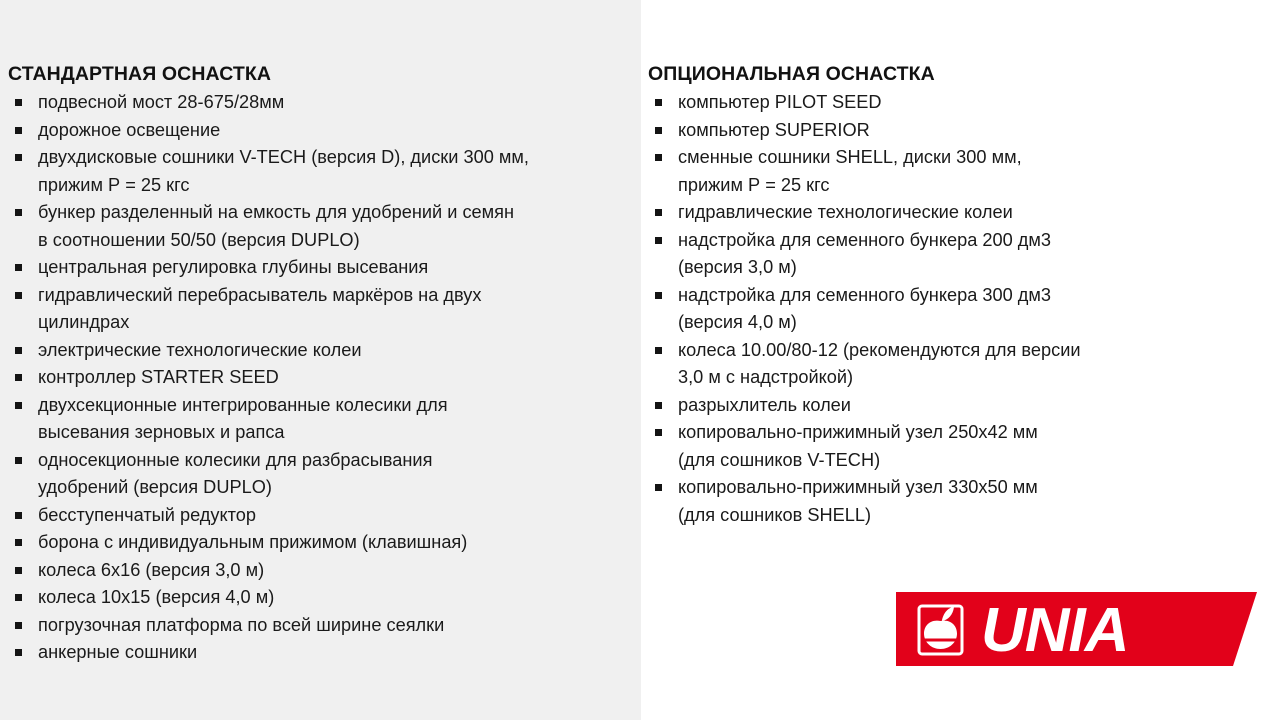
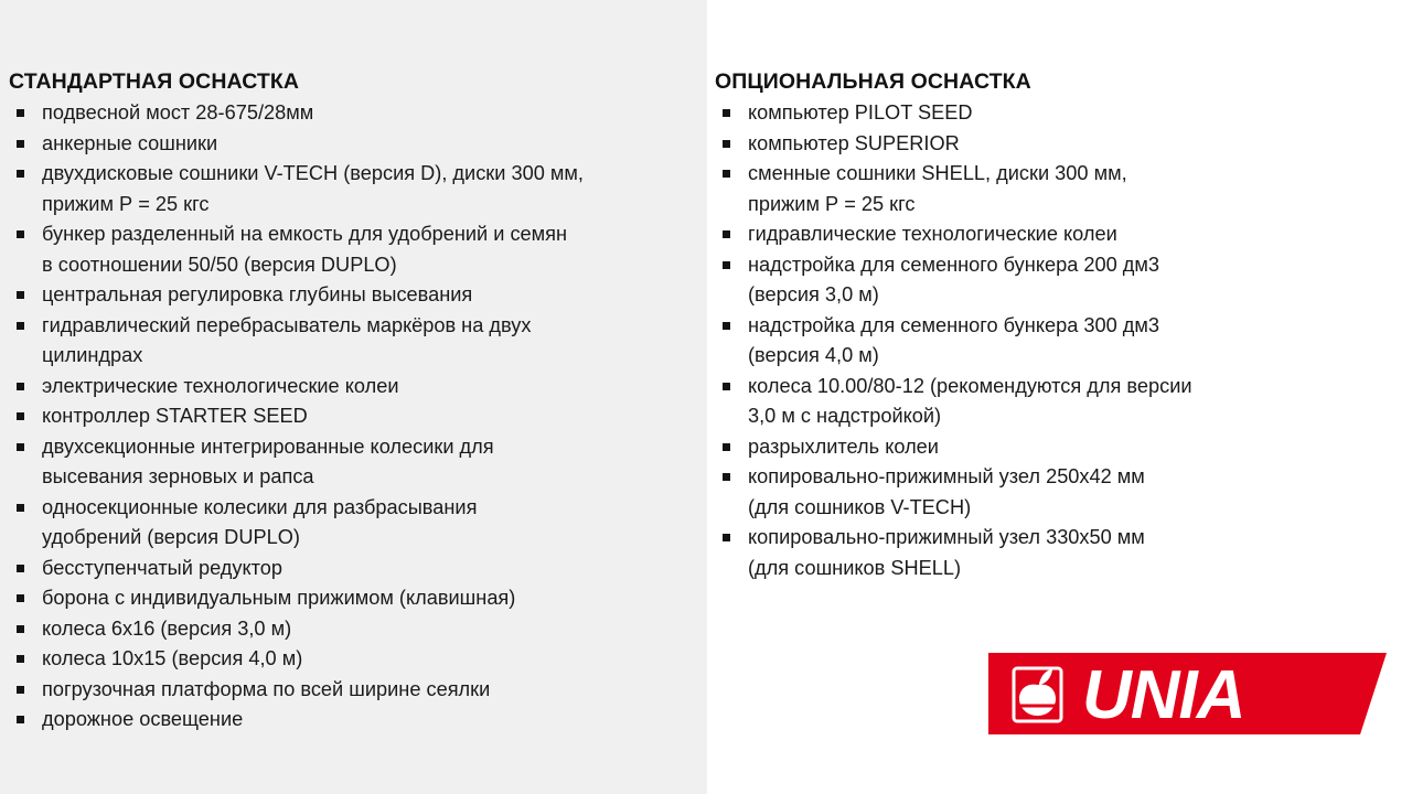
  СТАНДАРТНАЯ ОСНАСТКА
  подвесной мост 28-675/28мм
- дорожное освещение
+ анкерные сошники
  двухдисковые сошники V-TECH (версия D), диски 300 мм,
  прижим Р = 25 кгс
  бункер разделенный на емкость для удобрений и семян
  в соотношении 50/50 (версия DUPLO)
  центральная регулировка глубины высевания
  гидравлический перебрасыватель маркёров на двух
  цилиндрах
  электрические технологические колеи
  контроллер STARTER SEED
  двухсекционные интегрированные колесики для
  высевания зерновых и рапса
  односекционные колесики для разбрасывания
  удобрений (версия DUPLO)
  бесступенчатый редуктор
  борона с индивидуальным прижимом (клавишная)
  колеса 6х16 (версия 3,0 м)
  колеса 10х15 (версия 4,0 м)
  погрузочная платформа по всей ширине сеялки
- анкерные сошники
+ дорожное освещение
  ОПЦИОНАЛЬНАЯ ОСНАСТКА
  компьютер PILOT SEED
  компьютер SUPERIOR
  сменные сошники SHELL, диски 300 мм,
  прижим Р = 25 кгс
  гидравлические технологические колеи
  надстройка для семенного бункера 200 дм3
  (версия 3,0 м)
  надстройка для семенного бункера 300 дм3
  (версия 4,0 м)
  колеса 10.00/80-12 (рекомендуются для версии
  3,0 м с надстройкой)
  разрыхлитель колеи
  копировально-прижимный узел 250х42 мм
  (для сошников V-TECH)
  копировально-прижимный узел 330х50 мм
  (для сошников SHELL)
  UNIA
